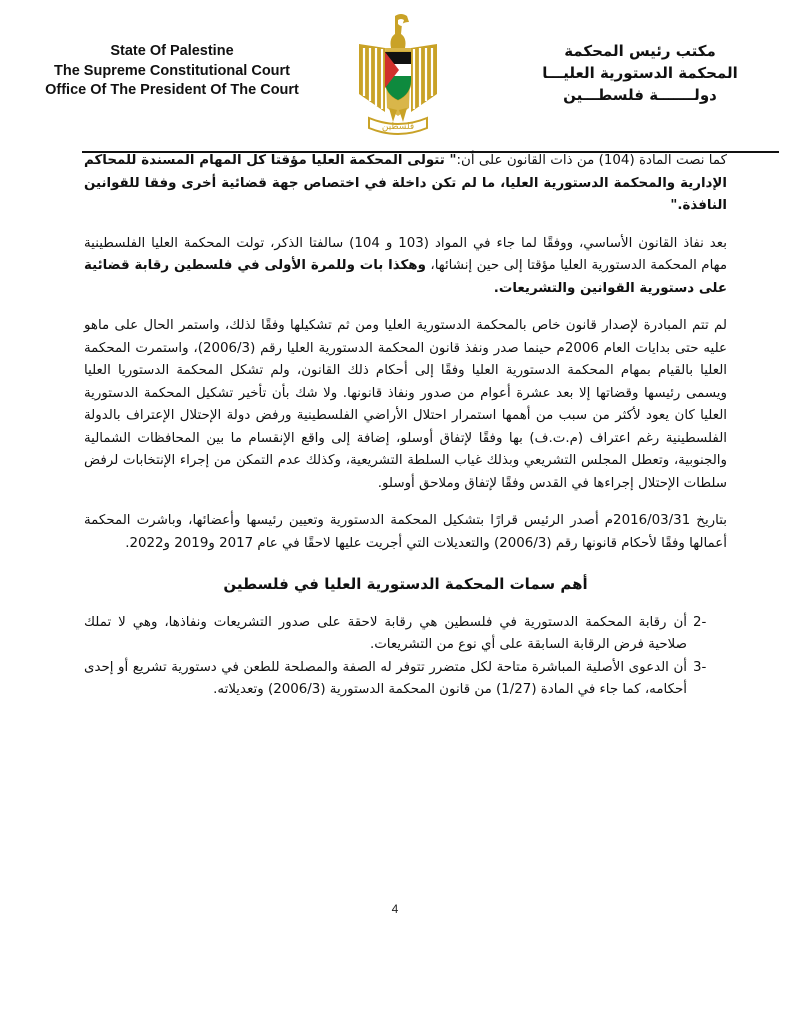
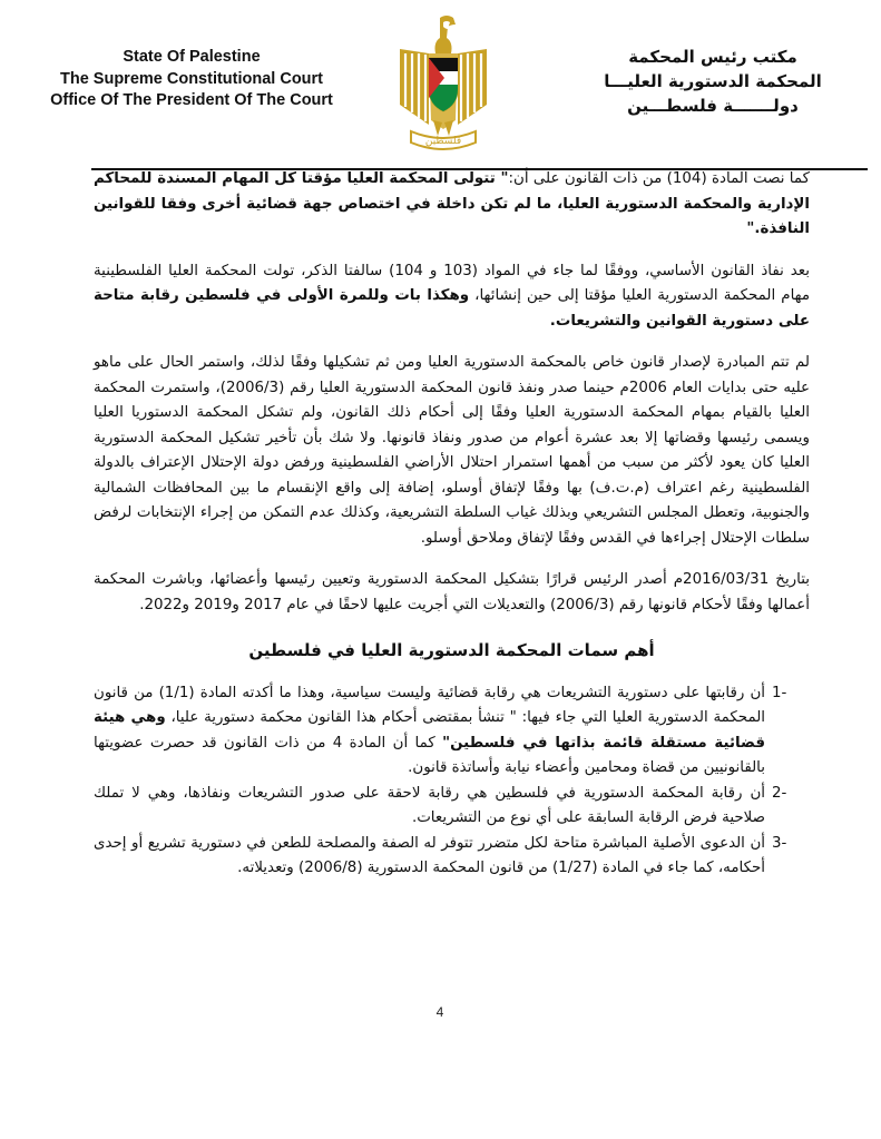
  State Of Palestine
  The Supreme Constitutional Court
  Office Of The President Of The Court
  فلسطين
  مكتب رئيس المحكمة
  المحكمة الدستورية العليـــا
  دولـــــــة فلسطـــين
  كما نصت المادة (104) من ذات القانون على أن:" تتولى المحكمة العليا مؤقتا كل المهام المسندة للمحاكم الإدارية والمحكمة الدستورية العليا، ما لم تكن داخلة في اختصاص جهة قضائية أخرى وفقا للقوانين النافذة."
- بعد نفاذ القانون الأساسي، ووفقًا لما جاء في المواد (103 و 104) سالفتا الذكر، تولت المحكمة العليا الفلسطينية مهام المحكمة الدستورية العليا مؤقتا إلى حين إنشائها، وهكذا بات وللمرة الأولى في فلسطين رقابة قضائية على دستورية القوانين والتشريعات.
+ بعد نفاذ القانون الأساسي، ووفقًا لما جاء في المواد (103 و 104) سالفتا الذكر، تولت المحكمة العليا الفلسطينية مهام المحكمة الدستورية العليا مؤقتا إلى حين إنشائها، وهكذا بات وللمرة الأولى في فلسطين رقابة متاحة على دستورية القوانين والتشريعات.
  لم تتم المبادرة لإصدار قانون خاص بالمحكمة الدستورية العليا ومن ثم تشكيلها وفقًا لذلك، واستمر الحال على ماهو عليه حتى بدايات العام 2006م حينما صدر ونفذ قانون المحكمة الدستورية العليا رقم (2006/3)، واستمرت المحكمة العليا بالقيام بمهام المحكمة الدستورية العليا وفقًا إلى أحكام ذلك القانون، ولم تشكل المحكمة الدستوريا العليا ويسمى رئيسها وقضاتها إلا بعد عشرة أعوام من صدور ونفاذ قانونها. ولا شك بأن تأخير تشكيل المحكمة الدستورية العليا كان يعود لأكثر من سبب من أهمها استمرار احتلال الأراضي الفلسطينية ورفض دولة الإحتلال الإعتراف بالدولة الفلسطينية رغم اعتراف (م.ت.ف) بها وفقًا لإتفاق أوسلو، إضافة إلى واقع الإنقسام ما بين المحافظات الشمالية والجنوبية، وتعطل المجلس التشريعي وبذلك غياب السلطة التشريعية، وكذلك عدم التمكن من إجراء الإنتخابات لرفض سلطات الإحتلال إجراءها في القدس وفقًا لإتفاق وملاحق أوسلو.
  بتاريخ 2016/03/31م أصدر الرئيس قرارًا بتشكيل المحكمة الدستورية وتعيين رئيسها وأعضائها، وباشرت المحكمة أعمالها وفقًا لأحكام قانونها رقم (2006/3) والتعديلات التي أجريت عليها لاحقًا في عام 2017 و2019 و2022.
  أهم سمات المحكمة الدستورية العليا في فلسطين
+ 1-
+ أن رقابتها على دستورية التشريعات هي رقابة قضائية وليست سياسية، وهذا ما أكدته المادة (1/1) من قانون المحكمة الدستورية العليا التي جاء فيها: " تنشأ بمقتضى أحكام هذا القانون محكمة دستورية عليا، وهي هيئة قضائية مستقلة قائمة بذاتها في فلسطين" كما أن المادة 4 من ذات القانون قد حصرت عضويتها بالقانونيين من قضاة ومحامين وأعضاء نيابة وأساتذة قانون.
  2-
  أن رقابة المحكمة الدستورية في فلسطين هي رقابة لاحقة على صدور التشريعات ونفاذها، وهي لا تملك صلاحية فرض الرقابة السابقة على أي نوع من التشريعات.
  3-
- أن الدعوى الأصلية المباشرة متاحة لكل متضرر تتوفر له الصفة والمصلحة للطعن في دستورية تشريع أو إحدى أحكامه، كما جاء في المادة (1/27) من قانون المحكمة الدستورية (2006/3) وتعديلاته.
+ أن الدعوى الأصلية المباشرة متاحة لكل متضرر تتوفر له الصفة والمصلحة للطعن في دستورية تشريع أو إحدى أحكامه، كما جاء في المادة (1/27) من قانون المحكمة الدستورية (2006/8) وتعديلاته.
  4
